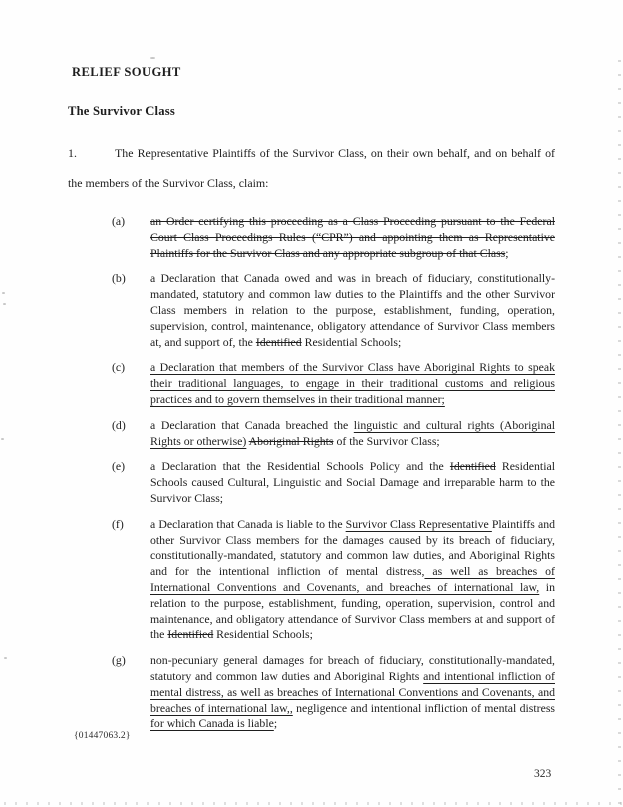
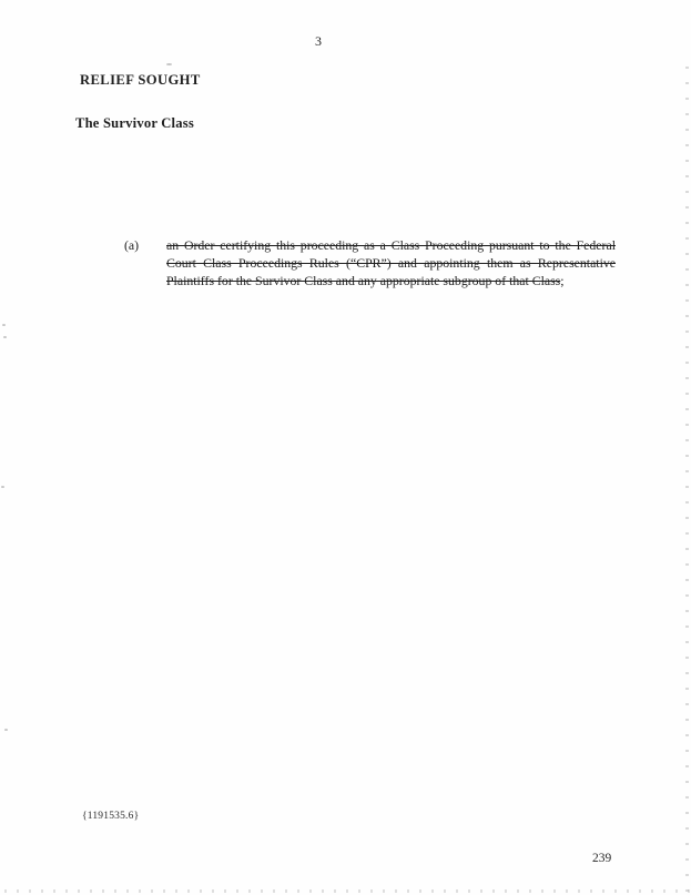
+ 3
  RELIEF SOUGHT
  The Survivor Class
- 1.
- The Representative Plaintiffs of the Survivor Class, on their own behalf, and on behalf of the members of the Survivor Class, claim:
  (a)
  an Order certifying this proceeding as a Class Proceeding pursuant to the Federal Court Class Proceedings Rules (“CPR”) and appointing them as Representative Plaintiffs for the Survivor Class and any appropriate subgroup of that Class;
- (b)
- a Declaration that Canada owed and was in breach of fiduciary, constitutionally-mandated, statutory and common law duties to the Plaintiffs and the other Survivor Class members in relation to the purpose, establishment, funding, operation, supervision, control, maintenance, obligatory attendance of Survivor Class members at, and support of, the Identified Residential Schools;
- (c)
- a Declaration that members of the Survivor Class have Aboriginal Rights to speak their traditional languages, to engage in their traditional customs and religious practices and to govern themselves in their traditional manner;
- (d)
- a Declaration that Canada breached the linguistic and cultural rights (Aboriginal Rights or otherwise) Aboriginal Rights of the Survivor Class;
- (e)
- a Declaration that the Residential Schools Policy and the Identified Residential Schools caused Cultural, Linguistic and Social Damage and irreparable harm to the Survivor Class;
- (f)
- a Declaration that Canada is liable to the Survivor Class Representative Plaintiffs and other Survivor Class members for the damages caused by its breach of fiduciary, constitutionally-mandated, statutory and common law duties, and Aboriginal Rights and for the intentional infliction of mental distress, as well as breaches of International Conventions and Covenants, and breaches of international law, in relation to the purpose, establishment, funding, operation, supervision, control and maintenance, and obligatory attendance of Survivor Class members at and support of the Identified Residential Schools;
- (g)
- non-pecuniary general damages for breach of fiduciary, constitutionally-mandated, statutory and common law duties and Aboriginal Rights and intentional infliction of mental distress, as well as breaches of International Conventions and Covenants, and breaches of international law,, negligence and intentional infliction of mental distress for which Canada is liable;
- {01447063.2}
+ {1191535.6}
- 323
+ 239
